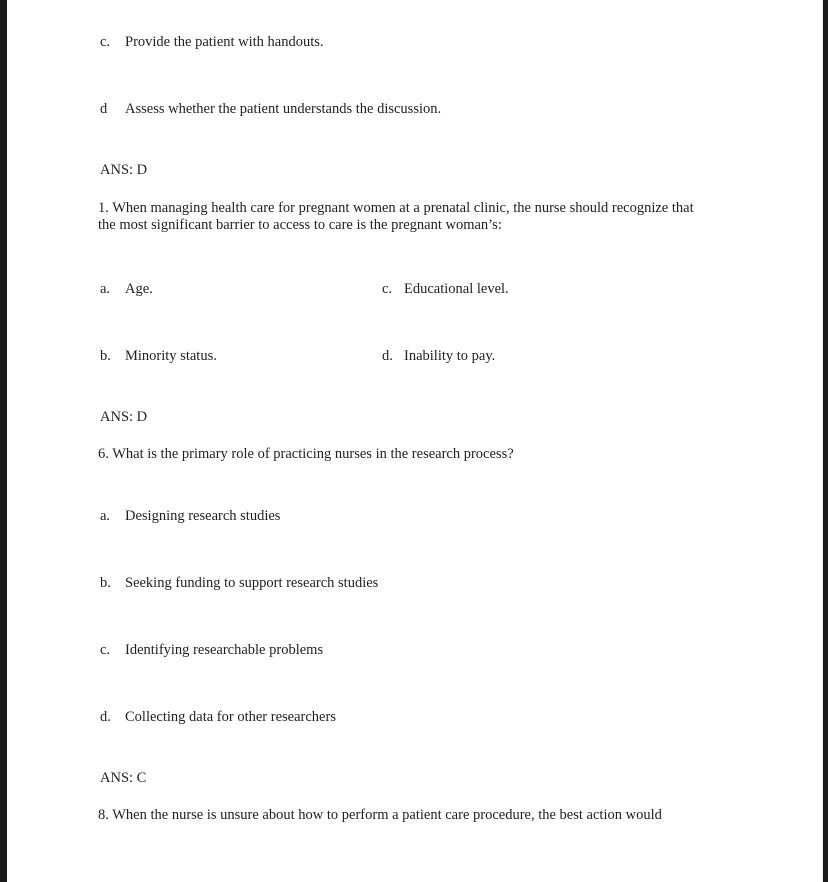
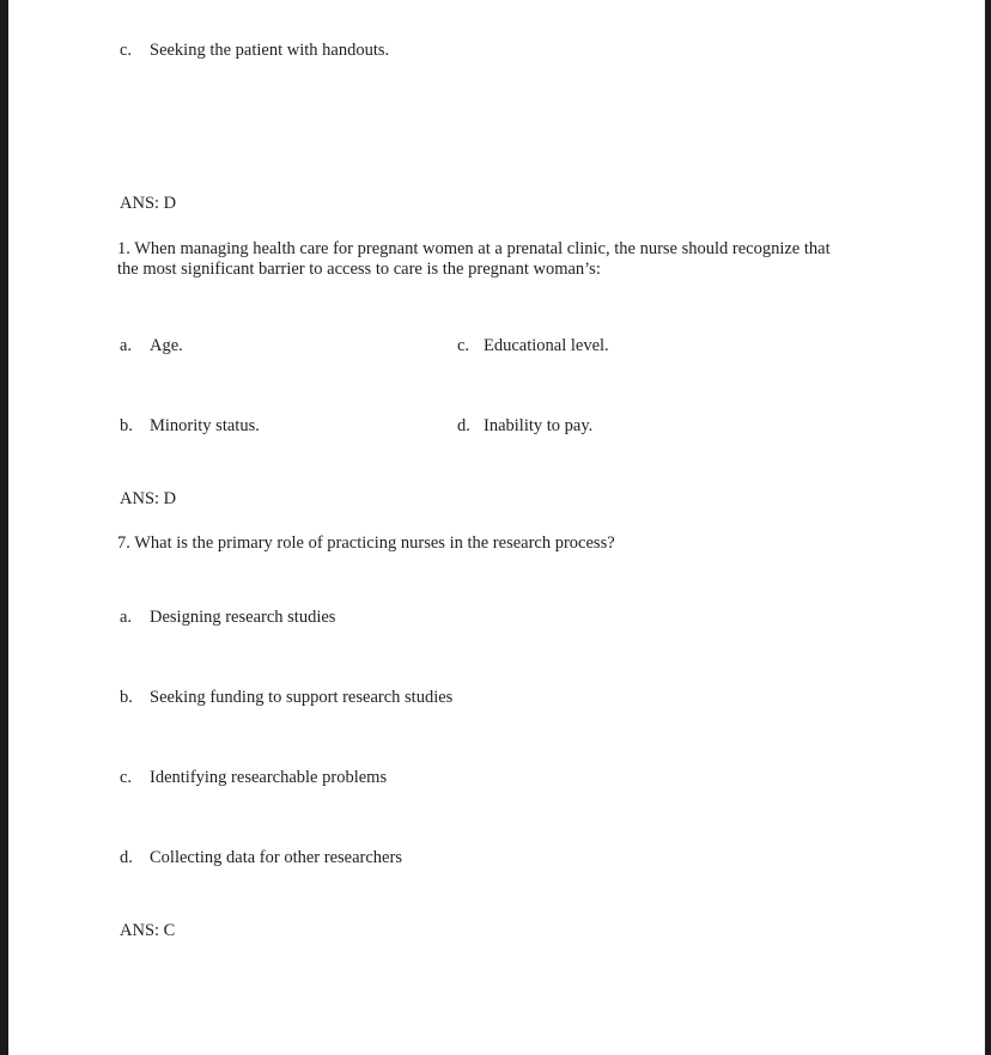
- c. Provide the patient with handouts.
+ c. Seeking the patient with handouts.
- d Assess whether the patient understands the discussion.
  ANS: D
  1. When managing health care for pregnant women at a prenatal clinic, the nurse should recognize that the most significant barrier to access to care is the pregnant woman’s:
  a. Age.
  c. Educational level.
  b. Minority status.
  d. Inability to pay.
  ANS: D
- 6. What is the primary role of practicing nurses in the research process?
+ 7. What is the primary role of practicing nurses in the research process?
  a. Designing research studies
  b. Seeking funding to support research studies
  c. Identifying researchable problems
  d. Collecting data for other researchers
  ANS: C
- 8. When the nurse is unsure about how to perform a patient care procedure, the best action would
